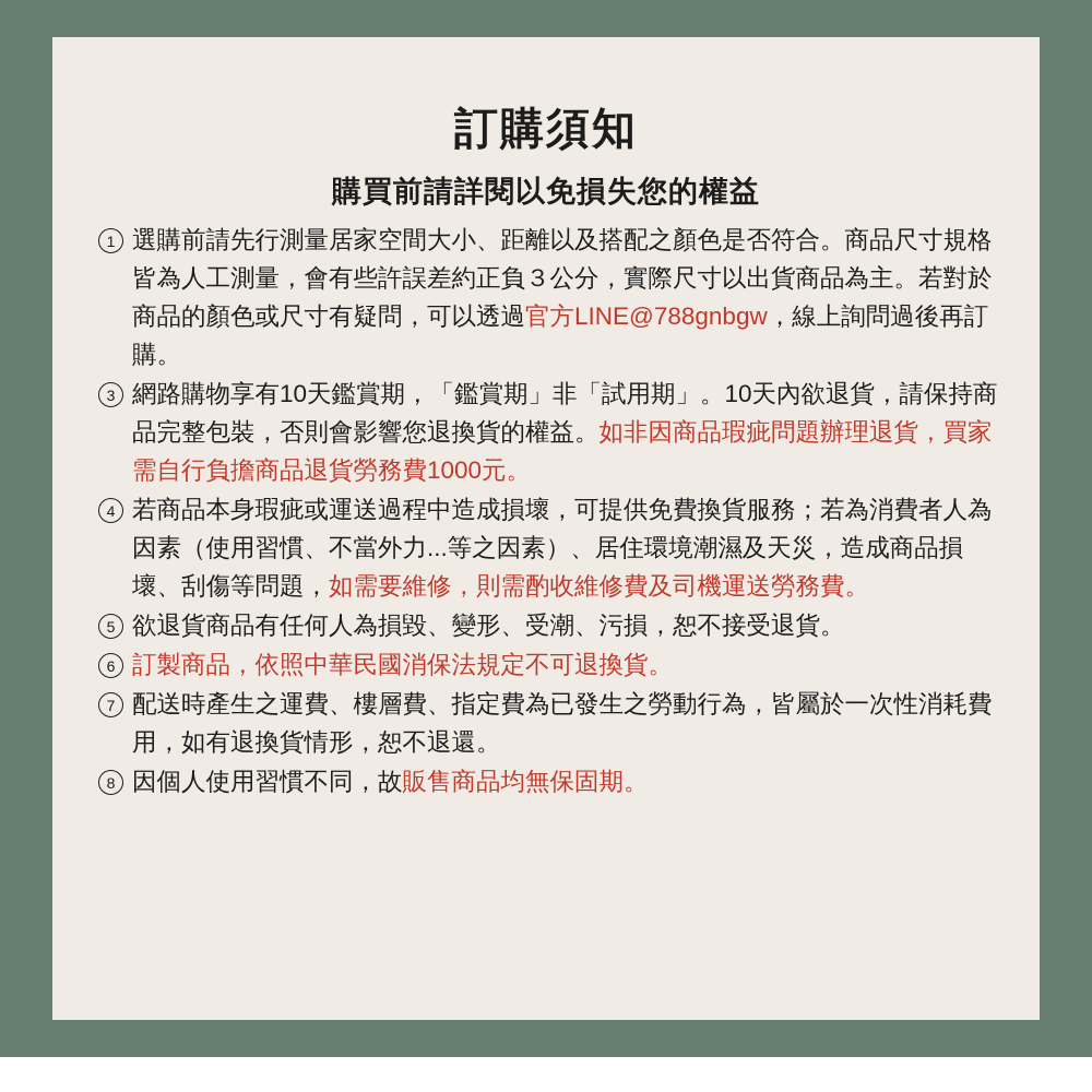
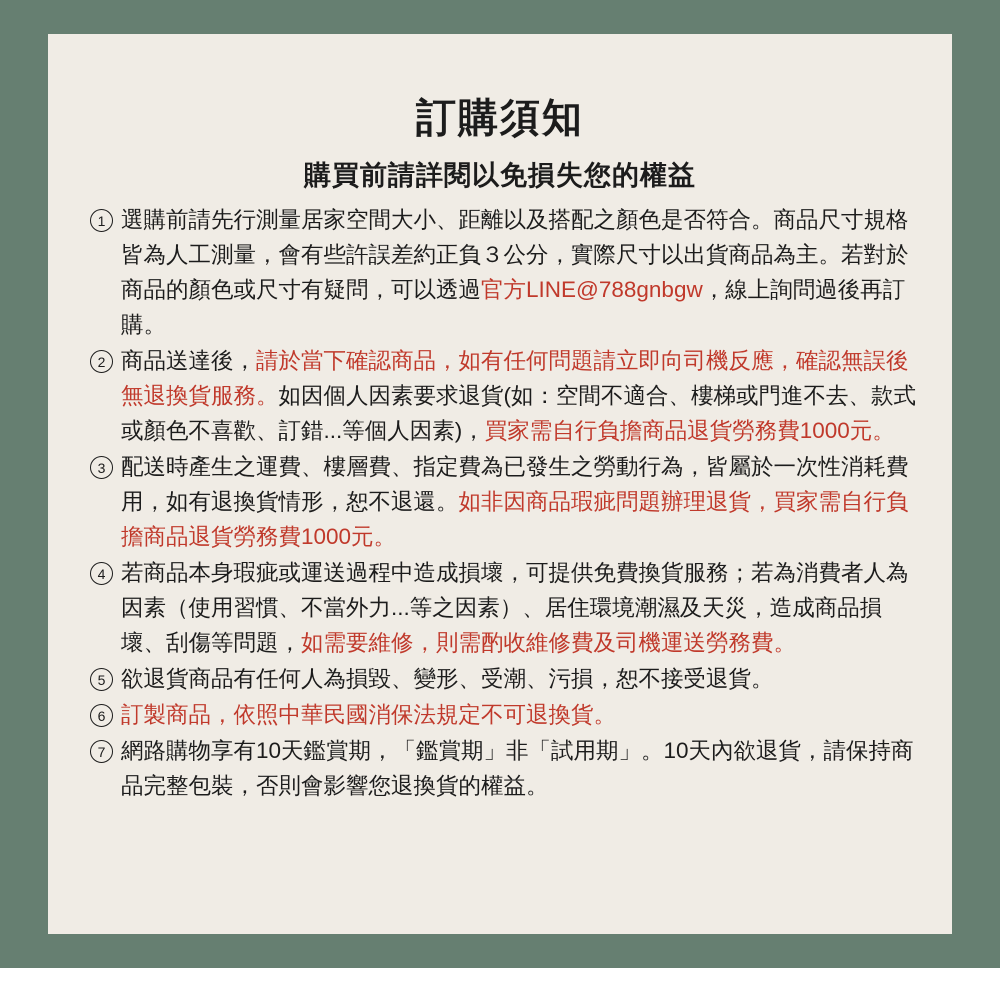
  訂購須知
  購買前請詳閱以免損失您的權益
  1
  選購前請先行測量居家空間大小、距離以及搭配之顏色是否符合。商品尺寸規格皆為人工測量，會有些許誤差約正負３公分，實際尺寸以出貨商品為主。若對於商品的顏色或尺寸有疑問，可以透過官方LINE@788gnbgw，線上詢問過後再訂購。
+ 2
+ 商品送達後，請於當下確認商品，如有任何問題請立即向司機反應，確認無誤後無退換貨服務。如因個人因素要求退貨(如：空間不適合、樓梯或門進不去、款式或顏色不喜歡、訂錯...等個人因素)，買家需自行負擔商品退貨勞務費1000元。
  3
- 網路購物享有10天鑑賞期，「鑑賞期」非「試用期」。10天內欲退貨，請保持商品完整包裝，否則會影響您退換貨的權益。如非因商品瑕疵問題辦理退貨，買家需自行負擔商品退貨勞務費1000元。
+ 配送時產生之運費、樓層費、指定費為已發生之勞動行為，皆屬於一次性消耗費用，如有退換貨情形，恕不退還。如非因商品瑕疵問題辦理退貨，買家需自行負擔商品退貨勞務費1000元。
  4
  若商品本身瑕疵或運送過程中造成損壞，可提供免費換貨服務；若為消費者人為因素（使用習慣、不當外力...等之因素）、居住環境潮濕及天災，造成商品損壞、刮傷等問題，如需要維修，則需酌收維修費及司機運送勞務費。
  5
  欲退貨商品有任何人為損毀、變形、受潮、污損，恕不接受退貨。
  6
  訂製商品，依照中華民國消保法規定不可退換貨。
  7
- 配送時產生之運費、樓層費、指定費為已發生之勞動行為，皆屬於一次性消耗費用，如有退換貨情形，恕不退還。
+ 網路購物享有10天鑑賞期，「鑑賞期」非「試用期」。10天內欲退貨，請保持商品完整包裝，否則會影響您退換貨的權益。
- 8
- 因個人使用習慣不同，故販售商品均無保固期。
